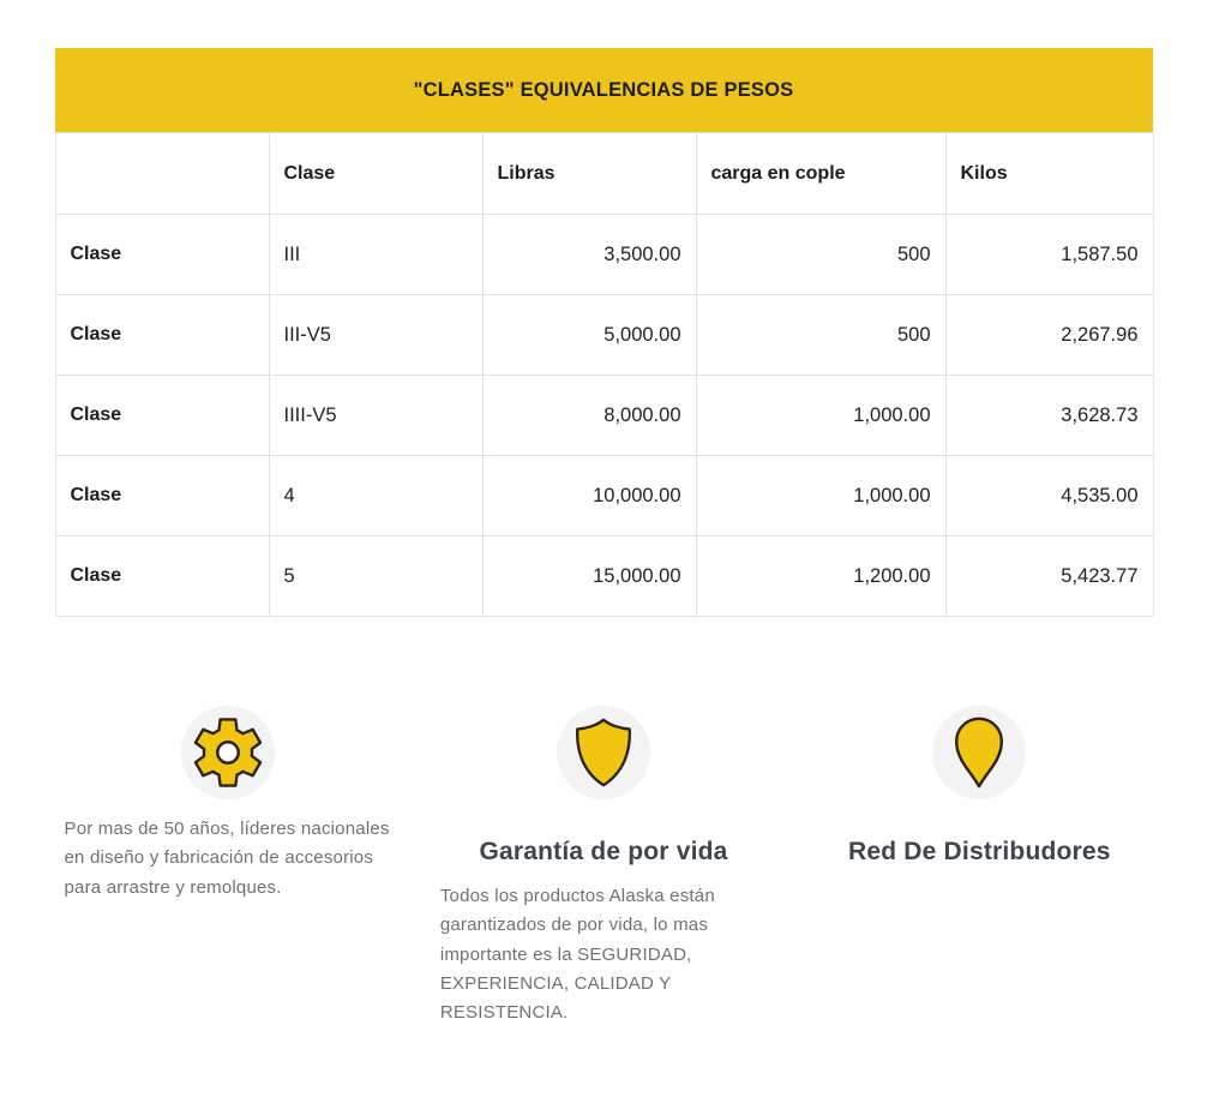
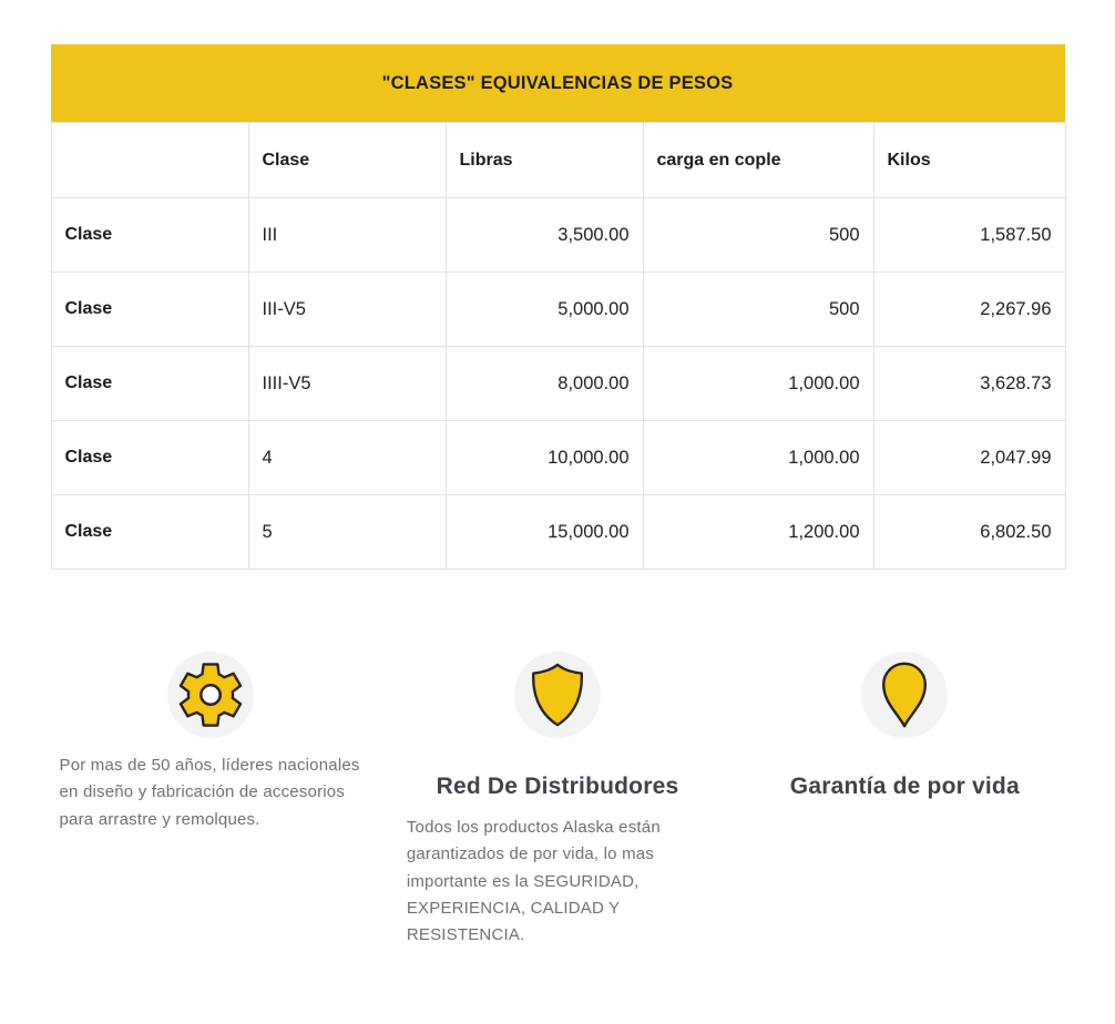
  "CLASES" EQUIVALENCIAS DE PESOS
  	Clase	Libras	carga en cople	Kilos
  Clase	III	3,500.00	500	1,587.50
  Clase	III-V5	5,000.00	500	2,267.96
  Clase	IIII-V5	8,000.00	1,000.00	3,628.73
- Clase	4	10,000.00	1,000.00	4,535.00
+ Clase	4	10,000.00	1,000.00	2,047.99
- Clase	5	15,000.00	1,200.00	5,423.77
+ Clase	5	15,000.00	1,200.00	6,802.50
  Por mas de 50 años, líderes nacionales en diseño y fabricación de accesorios para arrastre y remolques.
- Garantía de por vida
+ Red De Distribudores
  Todos los productos Alaska están garantizados de por vida, lo mas importante es la SEGURIDAD, EXPERIENCIA, CALIDAD Y RESISTENCIA.
- Red De Distribudores
+ Garantía de por vida
